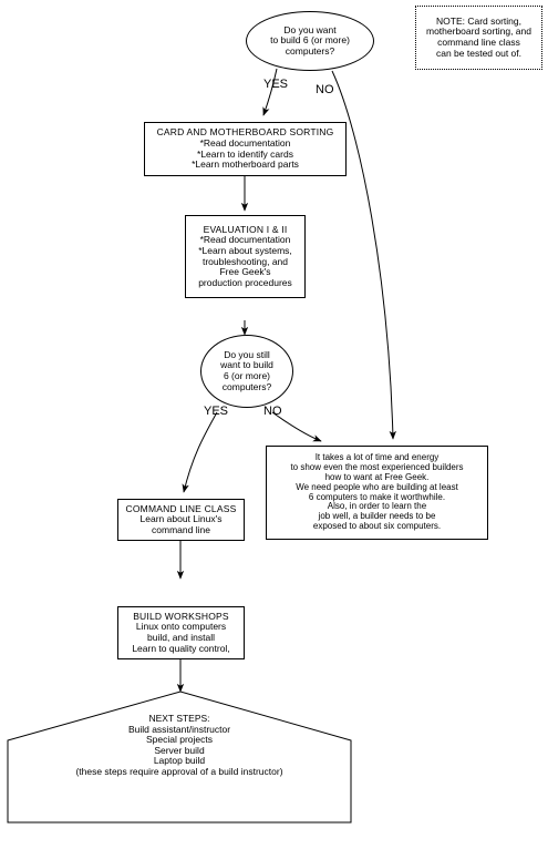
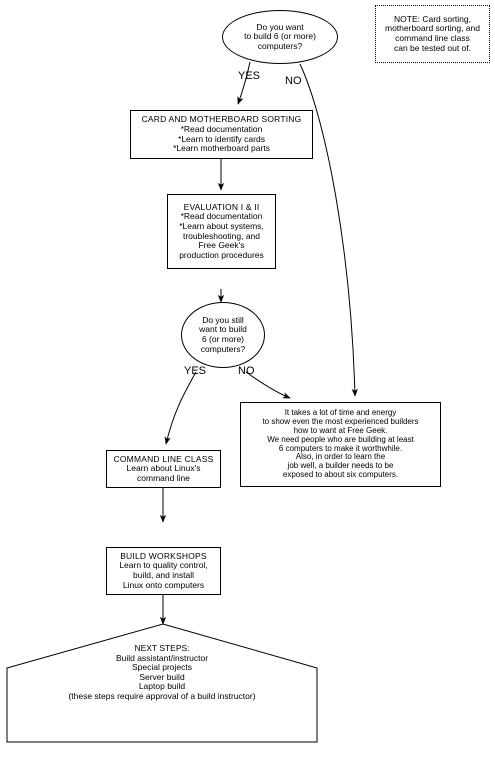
  Do you want
  to build 6 (or more)
  computers?
  NOTE: Card sorting,
  motherboard sorting, and
  command line class
  can be tested out of.
  YES
  NO
  CARD AND MOTHERBOARD SORTING
  *Read documentation
  *Learn to identify cards
  *Learn motherboard parts
  EVALUATION I & II
  *Read documentation
  *Learn about systems,
  troubleshooting, and
  Free Geek's
  production procedures
  Do you still
  want to build
  6 (or more)
  computers?
  YES
  NO
  It takes a lot of time and energy
  to show even the most experienced builders
  how to want at Free Geek.
  We need people who are building at least
  6 computers to make it worthwhile.
  Also, in order to learn the
  job well, a builder needs to be
  exposed to about six computers.
  COMMAND LINE CLASS
  Learn about Linux's
  command line
  BUILD WORKSHOPS
- Linux onto computers
+ Learn to quality control,
  build, and install
- Learn to quality control,
+ Linux onto computers
  NEXT STEPS:
  Build assistant/instructor
  Special projects
  Server build
  Laptop build
  (these steps require approval of a build instructor)
